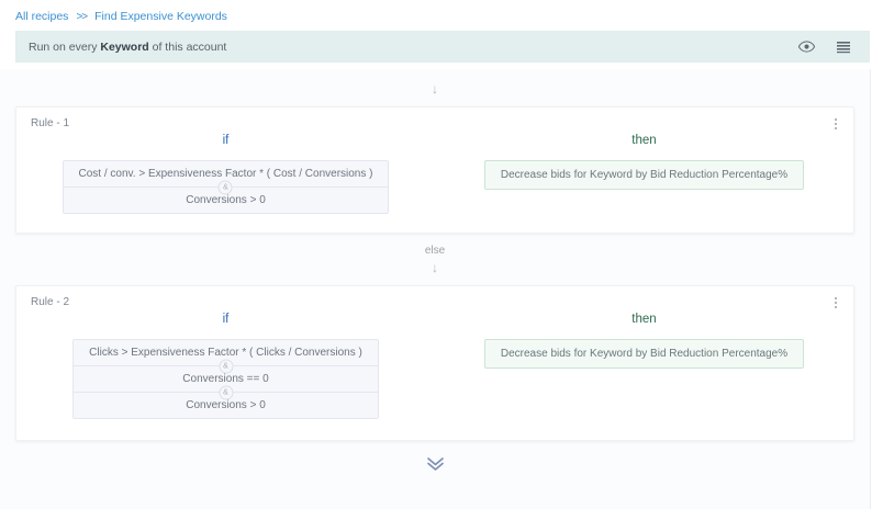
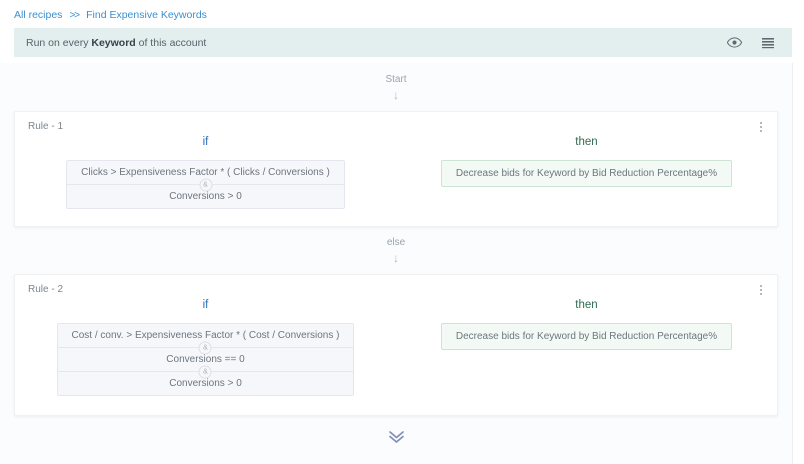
  All recipes
  >>
  Find Expensive Keywords
  Run on every Keyword of this account
+ Start
  ↓
  Rule - 1
  if
- Cost / conv. > Expensiveness Factor * ( Cost / Conversions )
+ Clicks > Expensiveness Factor * ( Clicks / Conversions )
  Conversions > 0
  then
  Decrease bids for Keyword by Bid Reduction Percentage%
  else
  ↓
  Rule - 2
  if
- Clicks > Expensiveness Factor * ( Clicks / Conversions )
+ Cost / conv. > Expensiveness Factor * ( Cost / Conversions )
  Conversions == 0
  Conversions > 0
  then
  Decrease bids for Keyword by Bid Reduction Percentage%
